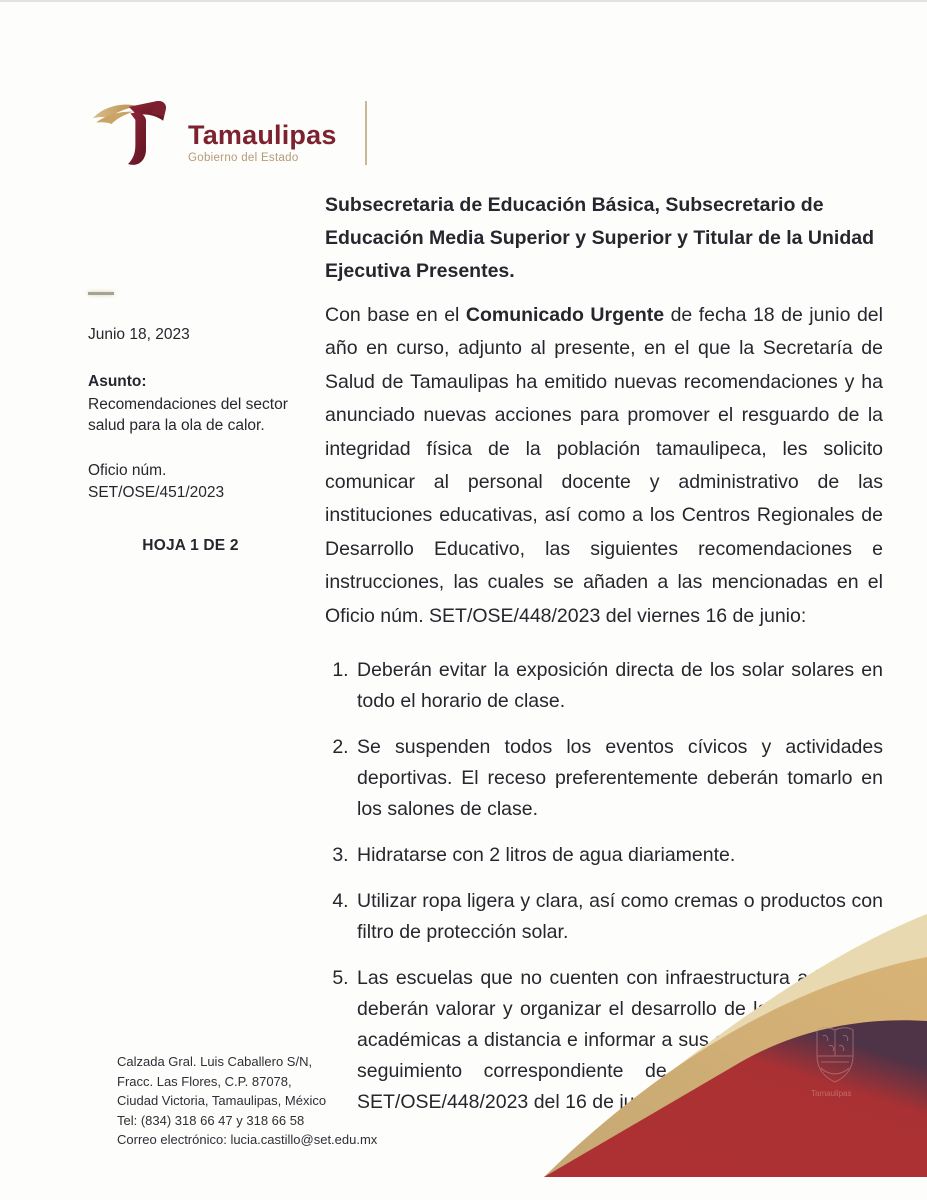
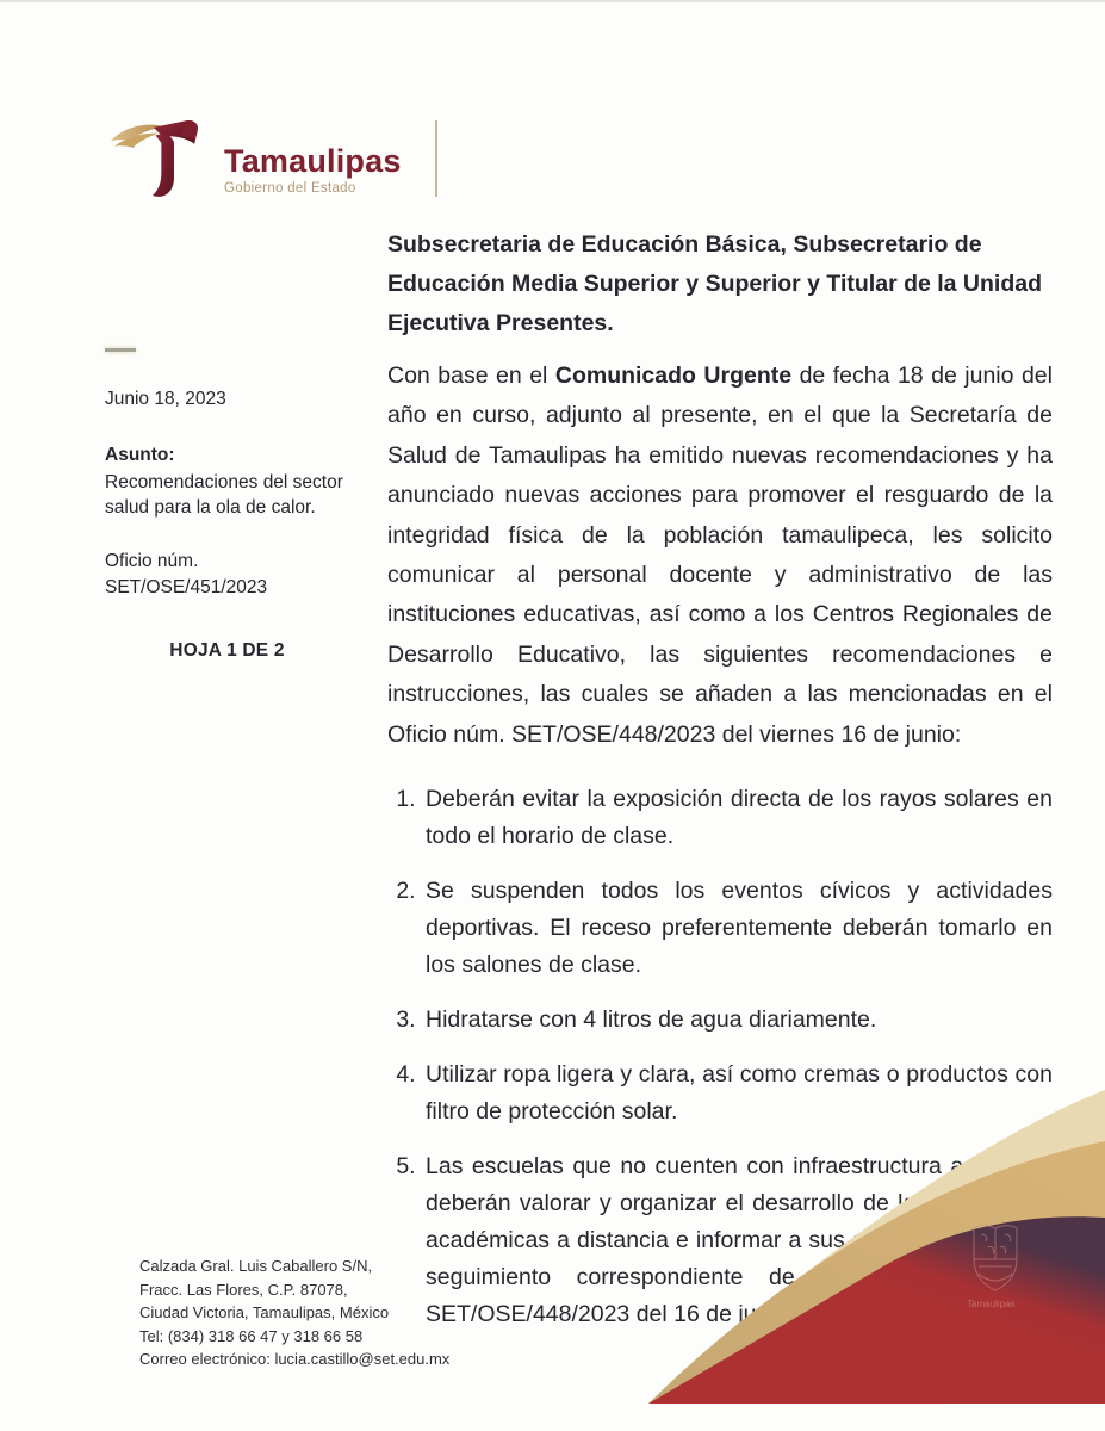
  Tamaulipas
  Gobierno del Estado
  Junio 18, 2023
  Asunto:
  Recomendaciones del sector salud para la ola de calor.
  Oficio núm.
  SET/OSE/451/2023
  HOJA 1 DE 2
  Subsecretaria de Educación Básica, Subsecretario de Educación Media Superior y Superior y Titular de la Unidad Ejecutiva Presentes.
  Con base en el Comunicado Urgente de fecha 18 de junio del año en curso, adjunto al presente, en el que la Secretaría de Salud de Tamaulipas ha emitido nuevas recomendaciones y ha anunciado nuevas acciones para promover el resguardo de la integridad física de la población tamaulipeca, les solicito comunicar al personal docente y administrativo de las instituciones educativas, así como a los Centros Regionales de Desarrollo Educativo, las siguientes recomendaciones e instrucciones, las cuales se añaden a las mencionadas en el Oficio núm. SET/OSE/448/2023 del viernes 16 de junio:
- Deberán evitar la exposición directa de los solar solares en todo el horario de clase.
+ Deberán evitar la exposición directa de los rayos solares en todo el horario de clase.
  Se suspenden todos los eventos cívicos y actividades deportivas. El receso preferentemente deberán tomarlo en los salones de clase.
- Hidratarse con 2 litros de agua diariamente.
+ Hidratarse con 4 litros de agua diariamente.
  Utilizar ropa ligera y clara, así como cremas o productos con filtro de protección solar.
  Calzada Gral. Luis Caballero S/N,
  Fracc. Las Flores, C.P. 87078,
  Ciudad Victoria, Tamaulipas, México
  Tel: (834) 318 66 47 y 318 66 58
  Correo electrónico: lucia.castillo@set.edu.mx
  Tamaulipas
